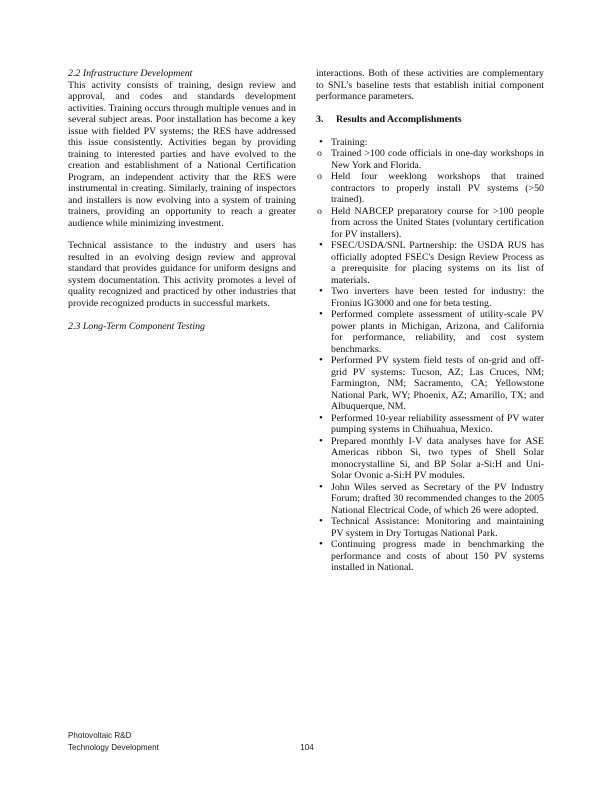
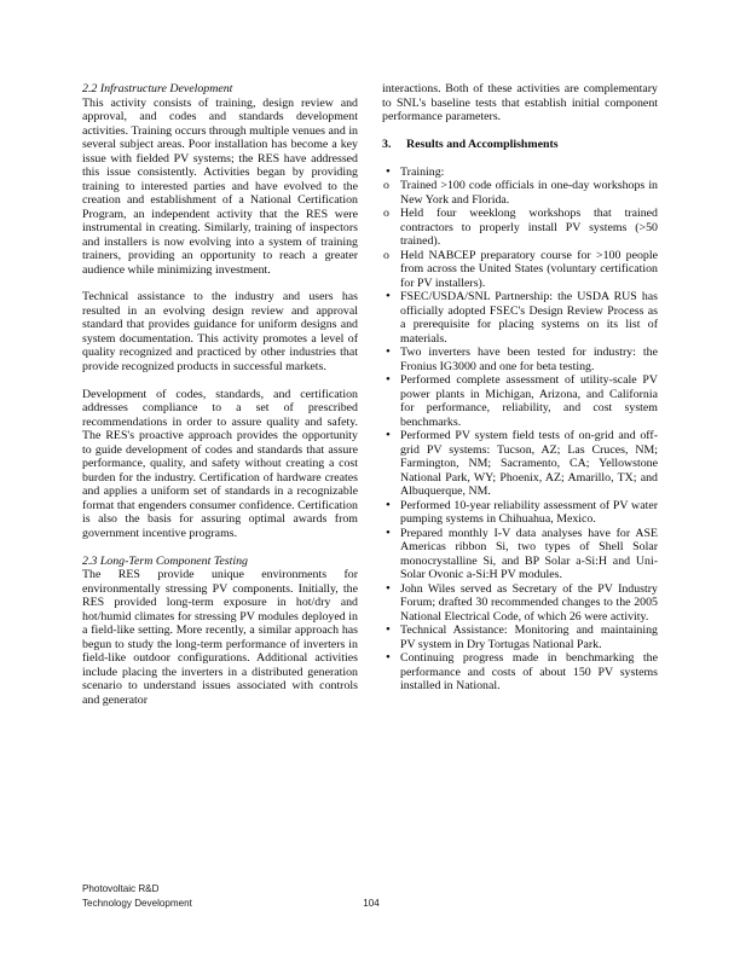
  2.2 Infrastructure Development
  This activity consists of training, design review and approval, and codes and standards development activities. Training occurs through multiple venues and in several subject areas. Poor installation has become a key issue with fielded PV systems; the RES have addressed this issue consistently. Activities began by providing training to interested parties and have evolved to the creation and establishment of a National Certification Program, an independent activity that the RES were instrumental in creating. Similarly, training of inspectors and installers is now evolving into a system of training trainers, providing an opportunity to reach a greater audience while minimizing investment.
  Technical assistance to the industry and users has resulted in an evolving design review and approval standard that provides guidance for uniform designs and system documentation. This activity promotes a level of quality recognized and practiced by other industries that provide recognized products in successful markets.
+ Development of codes, standards, and certification addresses compliance to a set of prescribed recommendations in order to assure quality and safety. The RES's proactive approach provides the opportunity to guide development of codes and standards that assure performance, quality, and safety without creating a cost burden for the industry. Certification of hardware creates and applies a uniform set of standards in a recognizable format that engenders consumer confidence. Certification is also the basis for assuring optimal awards from government incentive programs.
  2.3 Long-Term Component Testing
+ The RES provide unique environments for environmentally stressing PV components. Initially, the RES provided long-term exposure in hot/dry and hot/humid climates for stressing PV modules deployed in a field-like setting. More recently, a similar approach has begun to study the long-term performance of inverters in field-like outdoor configurations. Additional activities include placing the inverters in a distributed generation scenario to understand issues associated with controls and generator
  interactions. Both of these activities are complementary to SNL's baseline tests that establish initial component performance parameters.
  3.
  Results and Accomplishments
  •
  Training:
  o
  Trained >100 code officials in one-day workshops in New York and Florida.
  o
  Held four weeklong workshops that trained contractors to properly install PV systems (>50 trained).
  o
  Held NABCEP preparatory course for >100 people from across the United States (voluntary certification for PV installers).
  •
  FSEC/USDA/SNL Partnership: the USDA RUS has officially adopted FSEC's Design Review Process as a prerequisite for placing systems on its list of materials.
  •
  Two inverters have been tested for industry: the Fronius IG3000 and one for beta testing.
  •
  Performed complete assessment of utility-scale PV power plants in Michigan, Arizona, and California for performance, reliability, and cost system benchmarks.
  •
  Performed PV system field tests of on-grid and off-grid PV systems: Tucson, AZ; Las Cruces, NM; Farmington, NM; Sacramento, CA; Yellowstone National Park, WY; Phoenix, AZ; Amarillo, TX; and Albuquerque, NM.
  •
  Performed 10-year reliability assessment of PV water pumping systems in Chihuahua, Mexico.
  •
  Prepared monthly I-V data analyses have for ASE Americas ribbon Si, two types of Shell Solar monocrystalline Si, and BP Solar a-Si:H and Uni-Solar Ovonic a-Si:H PV modules.
  •
- John Wiles served as Secretary of the PV Industry Forum; drafted 30 recommended changes to the 2005 National Electrical Code, of which 26 were adopted.
+ John Wiles served as Secretary of the PV Industry Forum; drafted 30 recommended changes to the 2005 National Electrical Code, of which 26 were activity.
  •
  Technical Assistance: Monitoring and maintaining PV system in Dry Tortugas National Park.
  •
  Continuing progress made in benchmarking the performance and costs of about 150 PV systems installed in National.
  Photovoltaic R&D
  Technology Development
  104
